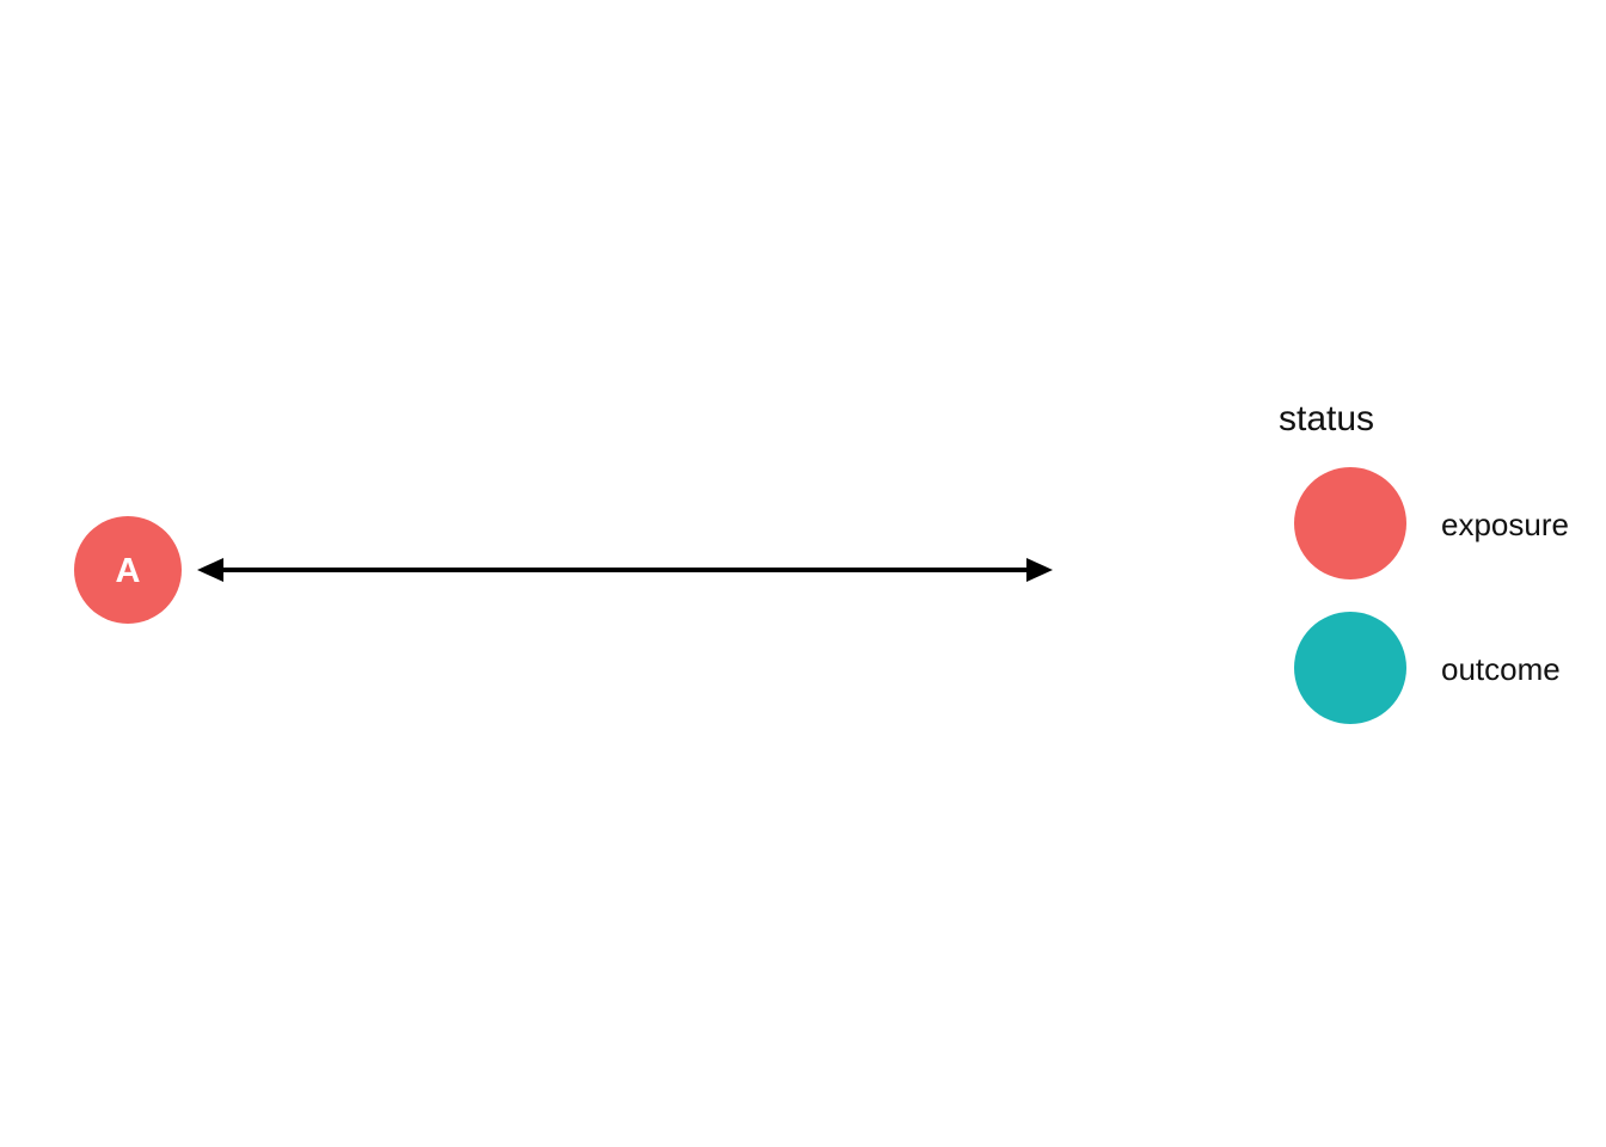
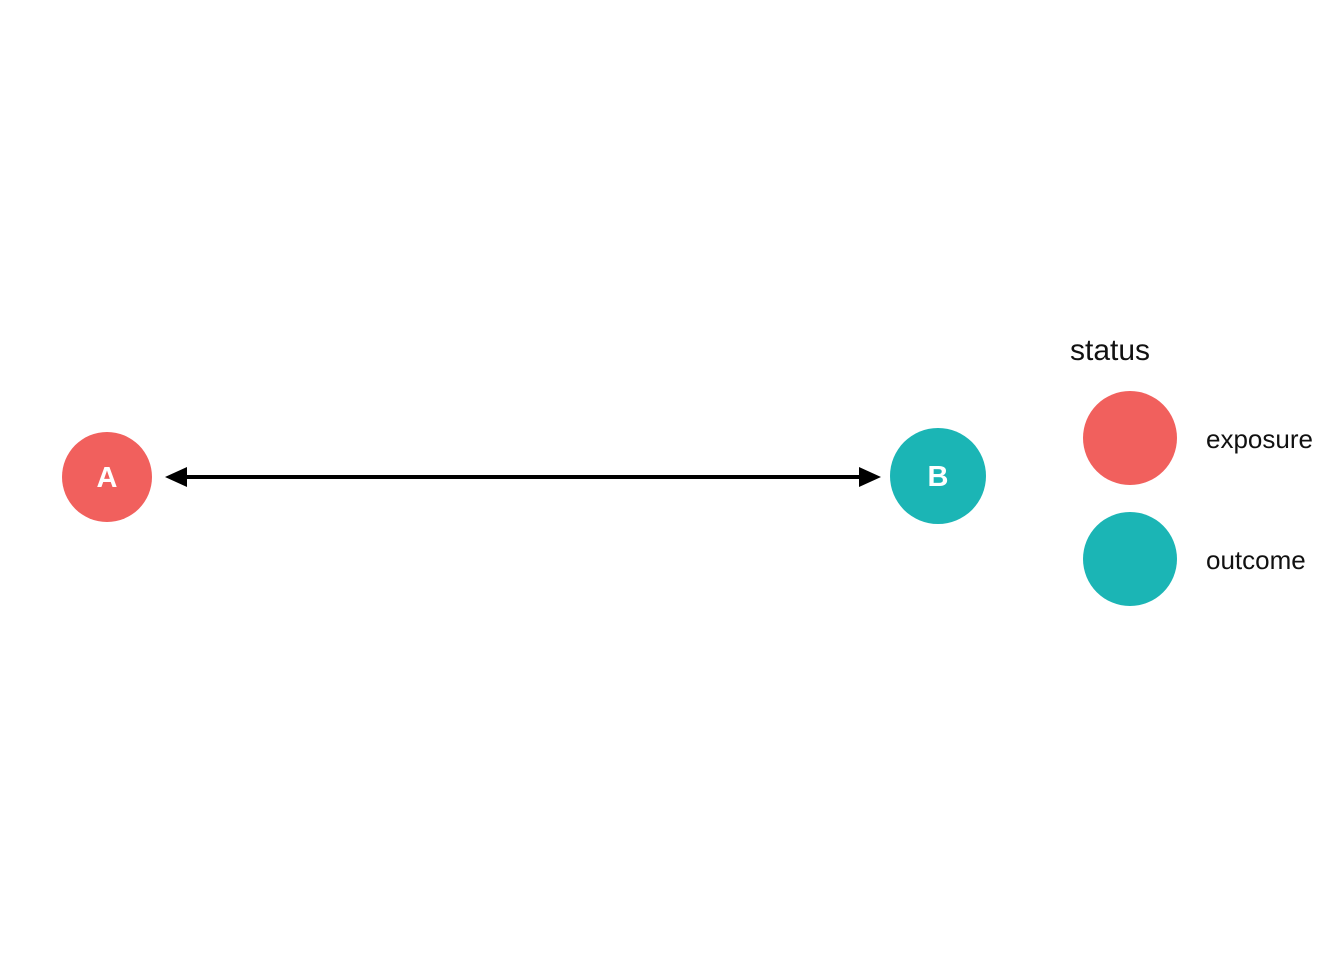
  A
+ B
  status
  exposure
  outcome
